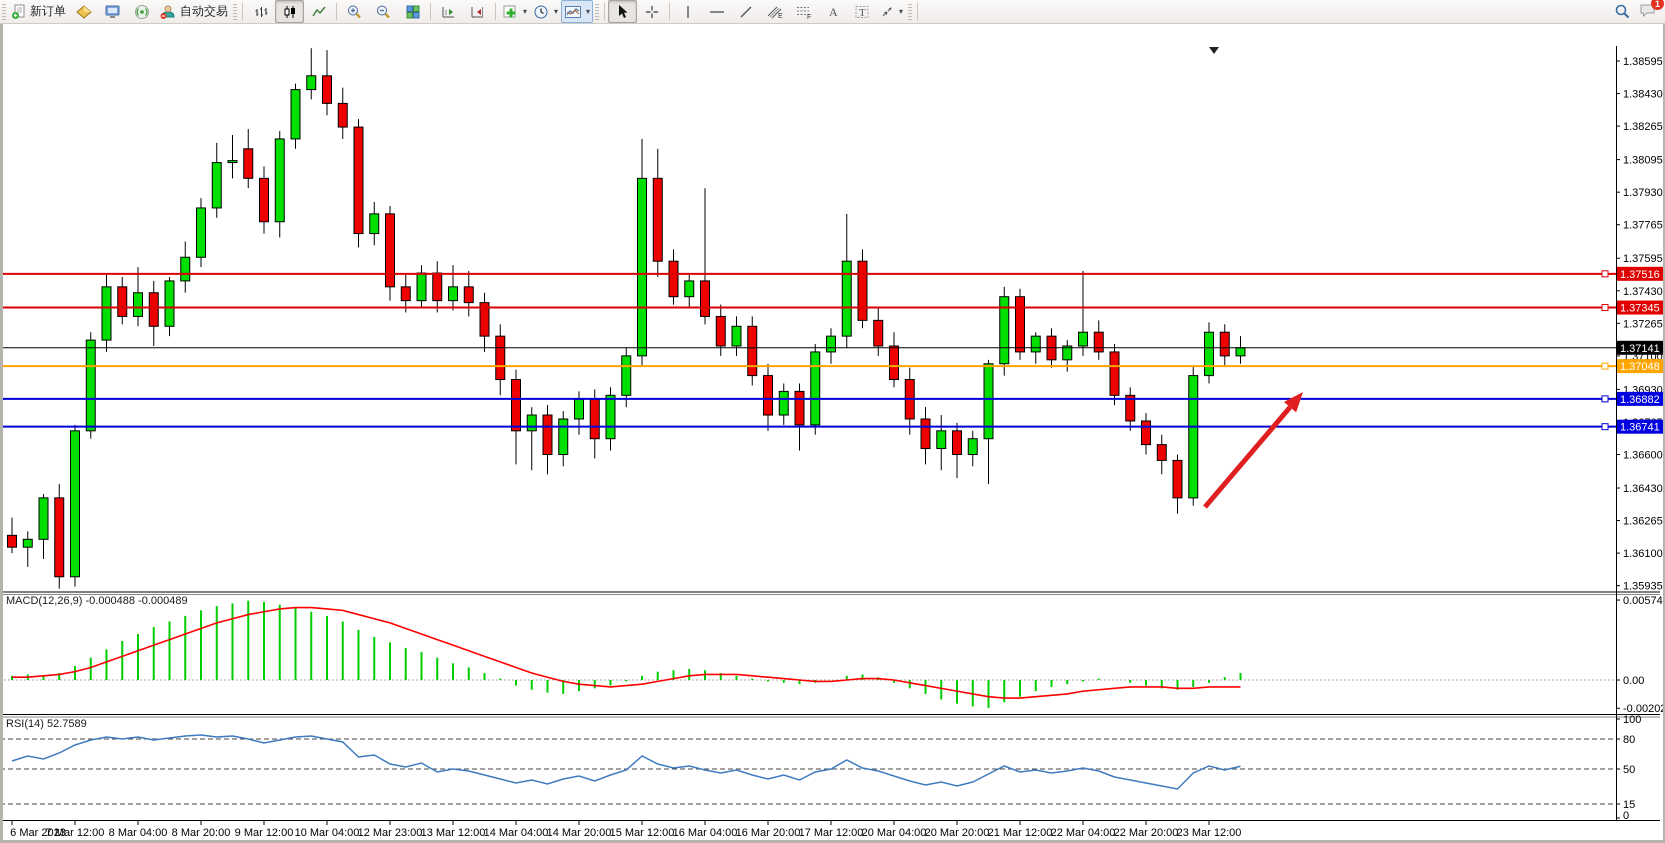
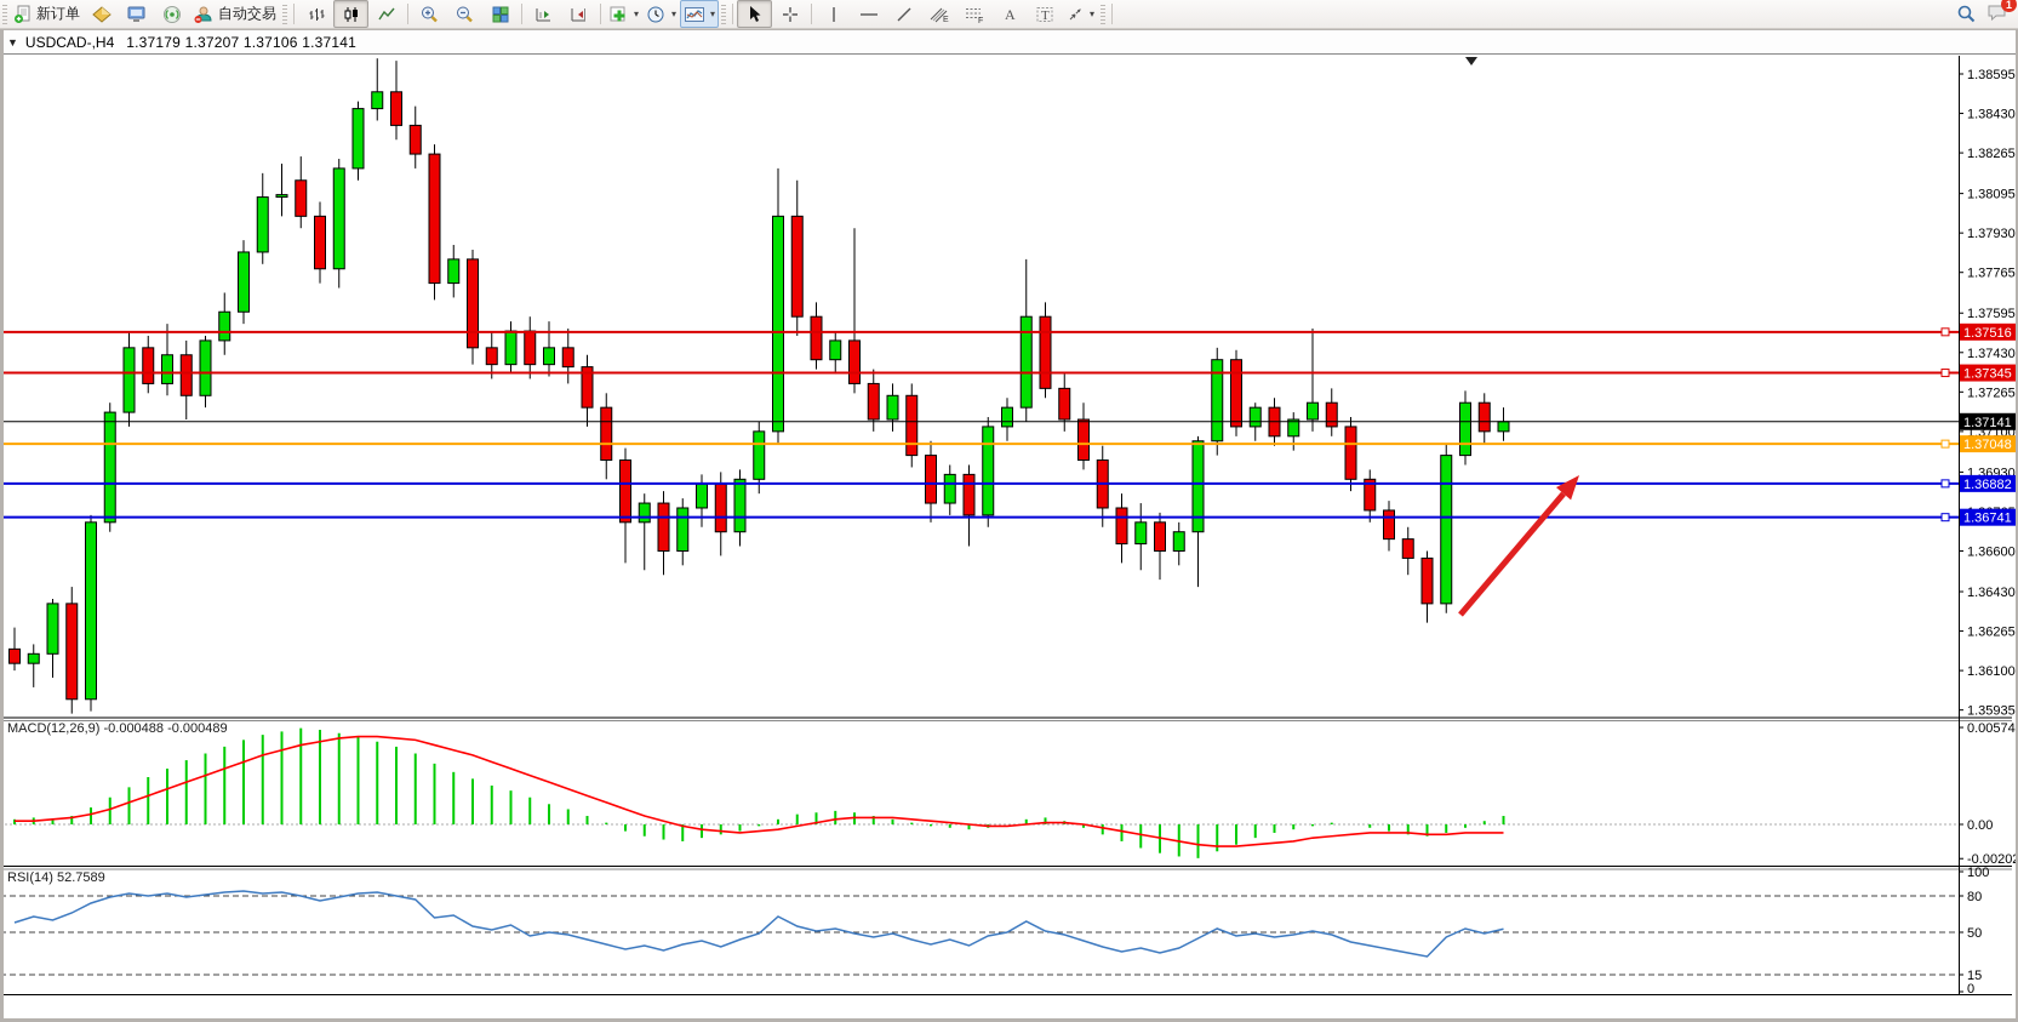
  新订单
  自动交易
  ▾
  ▾
  ▾
  A
  T
  ▾
  1
+ ▼
+ USDCAD-,H4
+ 1.37179 1.37207 1.37106 1.37141
  MACD(12,26,9) -0.000488 -0.000489
  RSI(14) 52.7589
  1.38595
  1.38430
  1.38265
  1.38095
  1.37930
  1.37765
  1.37595
  1.37430
  1.37265
  1.37100
  1.36930
  1.36600
  1.36430
  1.36265
  1.36100
  1.35935
  1.37516
  1.37345
  1.37141
  1.37048
  1.36882
  1.36741
  0.00574
  0.00
  -0.0020
  100
  80
  50
  15
  0
- 6 Mar 2023
- 7 Mar 12:00
- 8 Mar 04:00
- 8 Mar 20:00
- 9 Mar 12:00
- 10 Mar 04:00
- 12 Mar 23:00
- 13 Mar 12:00
- 14 Mar 04:00
- 14 Mar 20:00
- 15 Mar 12:00
- 16 Mar 04:00
- 16 Mar 20:00
- 17 Mar 12:00
- 20 Mar 04:00
- 20 Mar 20:00
- 21 Mar 12:00
- 22 Mar 04:00
- 22 Mar 20:00
- 23 Mar 12:00
